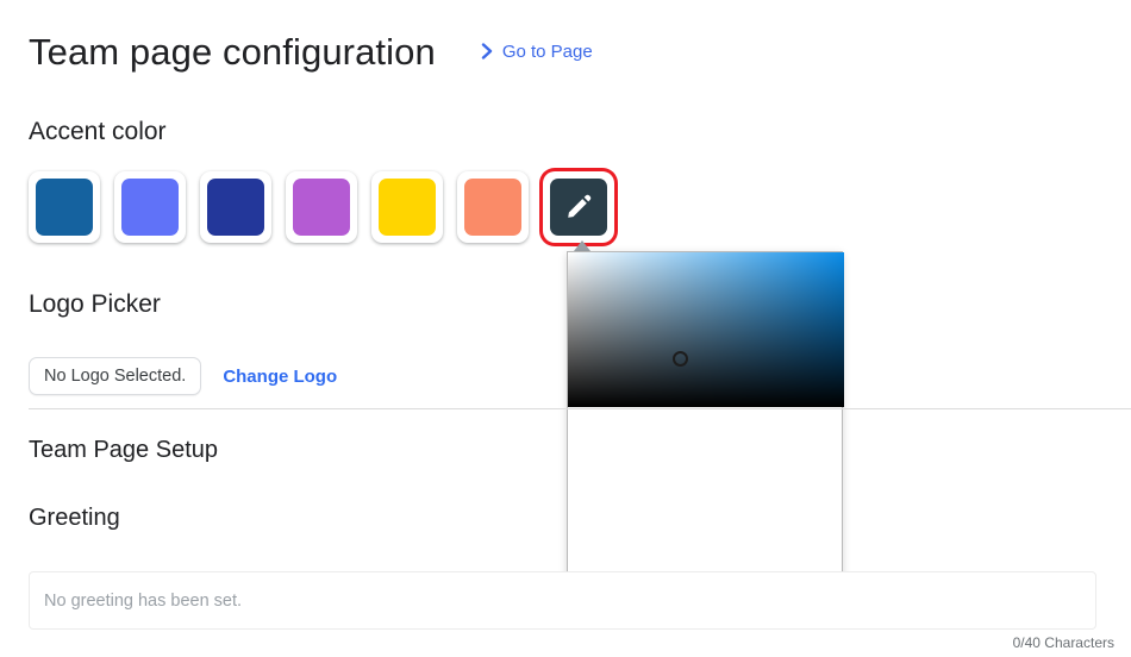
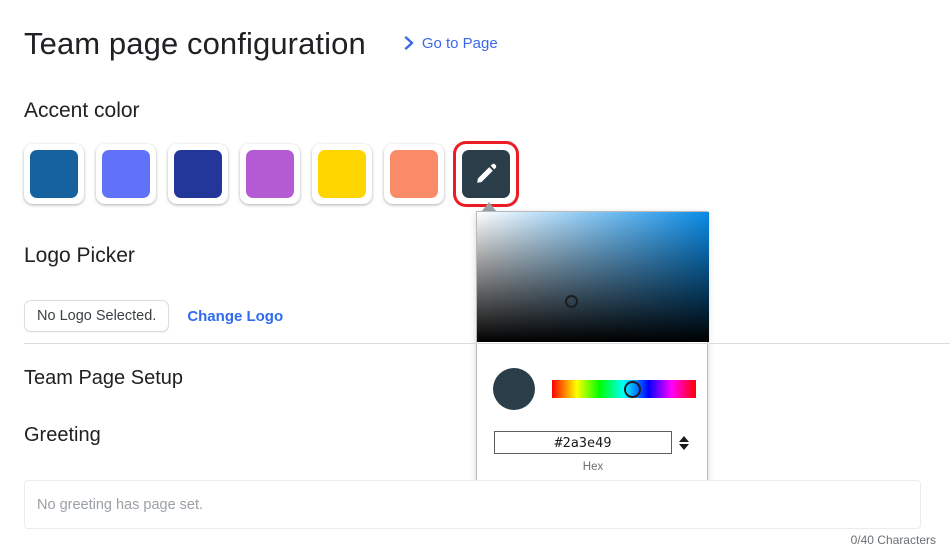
  Team page configuration
  Go to Page
  Accent color
+ #2a3e49
+ Hex
  Logo Picker
  No Logo Selected.
  Change Logo
  Team Page Setup
  Greeting
- No greeting has been set.
+ No greeting has page set.
  0/40 Characters
